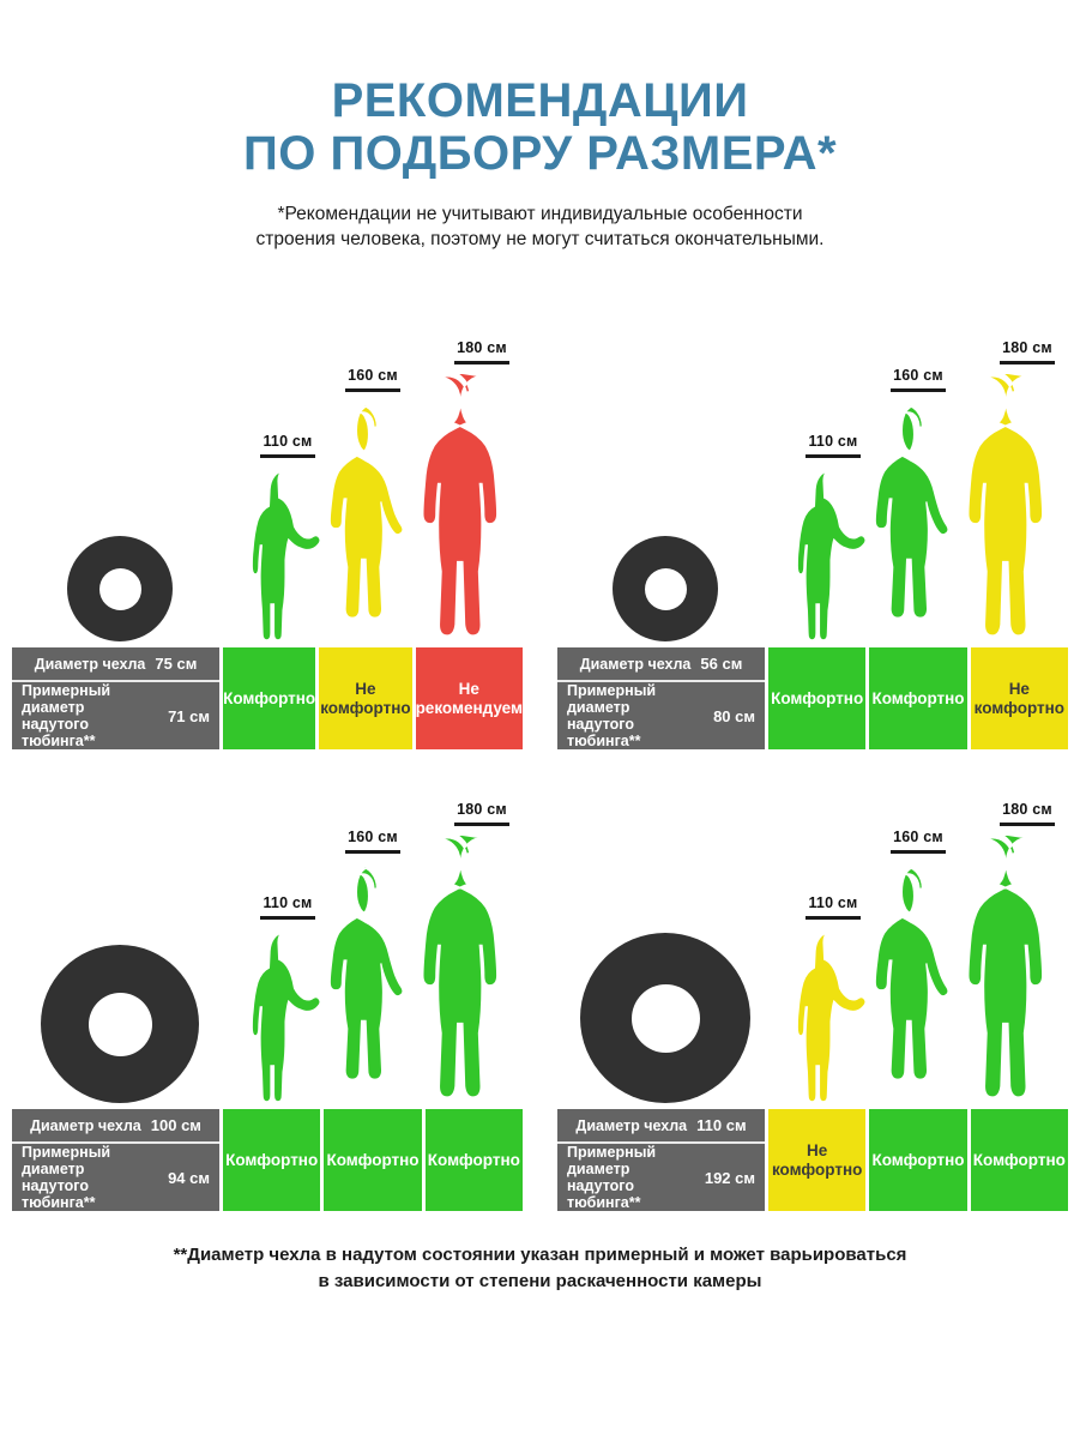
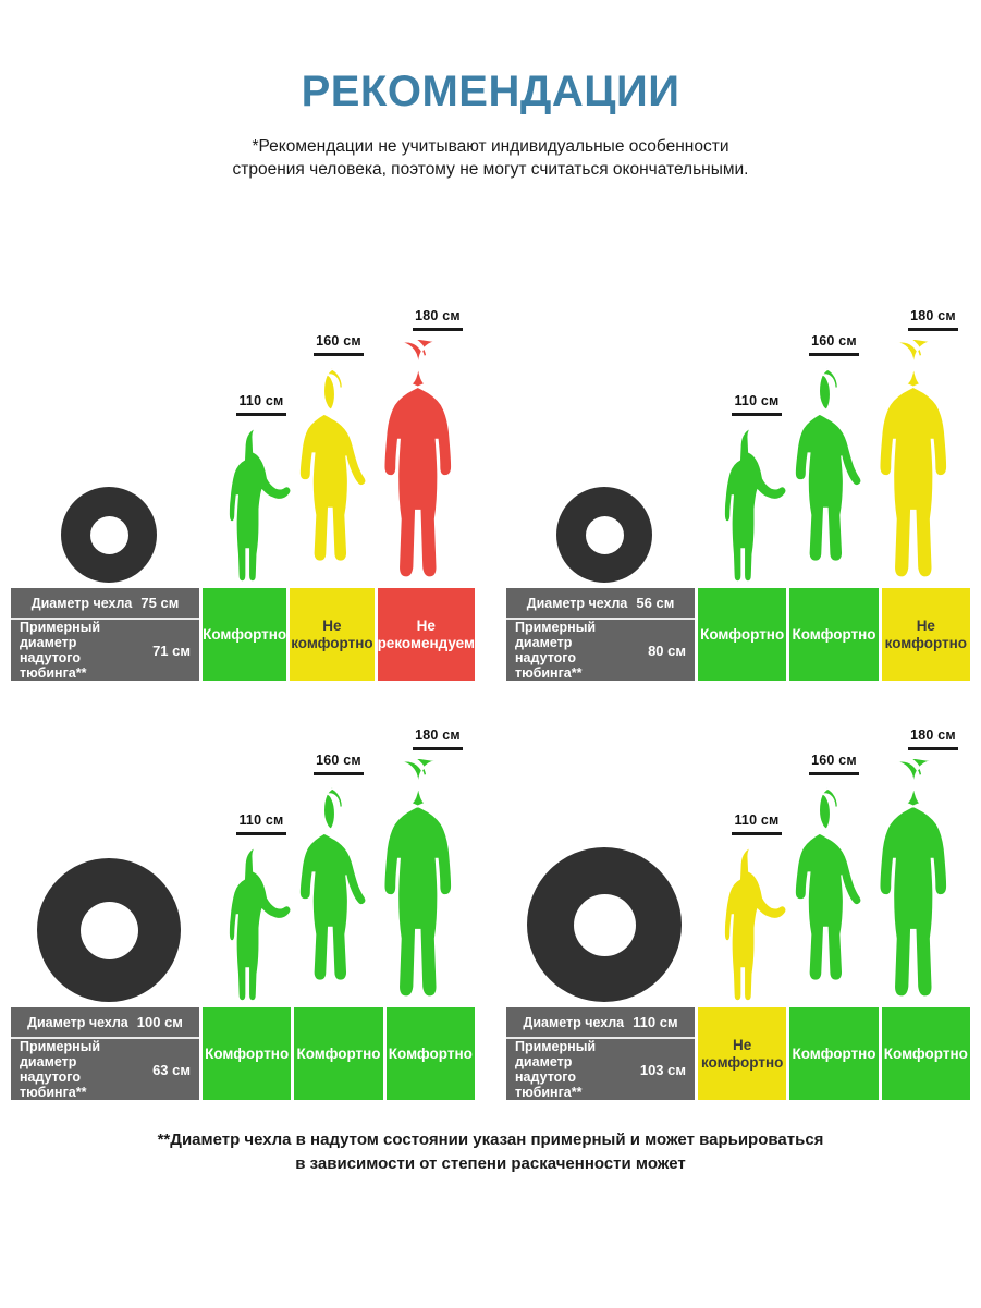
  РЕКОМЕНДАЦИИ
- ПО ПОДБОРУ РАЗМЕРА*
  *Рекомендации не учитывают индивидуальные особенности
  строения человека, поэтому не могут считаться окончательными.
  110 см
  160 см
  180 см
  Диаметр чехла
  75 см
  Примерный диаметр
  надутого тюбинга**
  71 см
  Комфортно
  Не
  комфортно
  Не
  рекомендуем
  110 см
  160 см
  180 см
  Диаметр чехла
  56 см
  Примерный диаметр
  надутого тюбинга**
  80 см
  Комфортно
  Комфортно
  Не
  комфортно
  110 см
  160 см
  180 см
  Диаметр чехла
  100 см
  Примерный диаметр
  надутого тюбинга**
- 94 см
+ 63 см
  Комфортно
  Комфортно
  Комфортно
  110 см
  160 см
  180 см
  Диаметр чехла
  110 см
  Примерный диаметр
  надутого тюбинга**
- 192 см
+ 103 см
  Не
  комфортно
  Комфортно
  Комфортно
  **Диаметр чехла в надутом состоянии указан примерный и может варьироваться
- в зависимости от степени раскаченности камеры
+ в зависимости от степени раскаченности может
